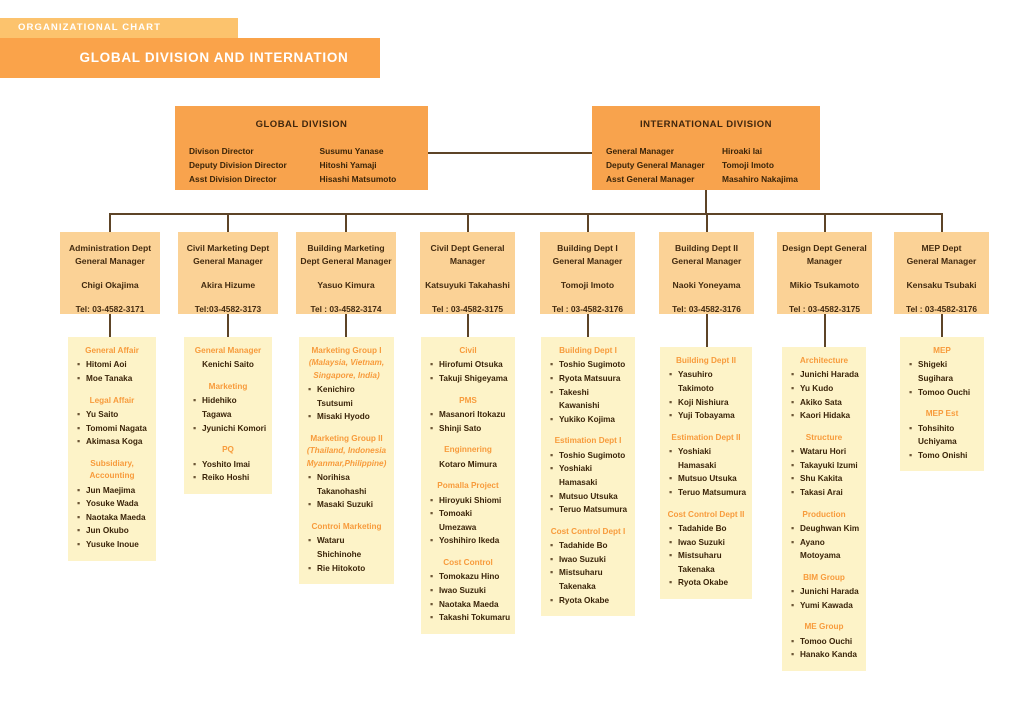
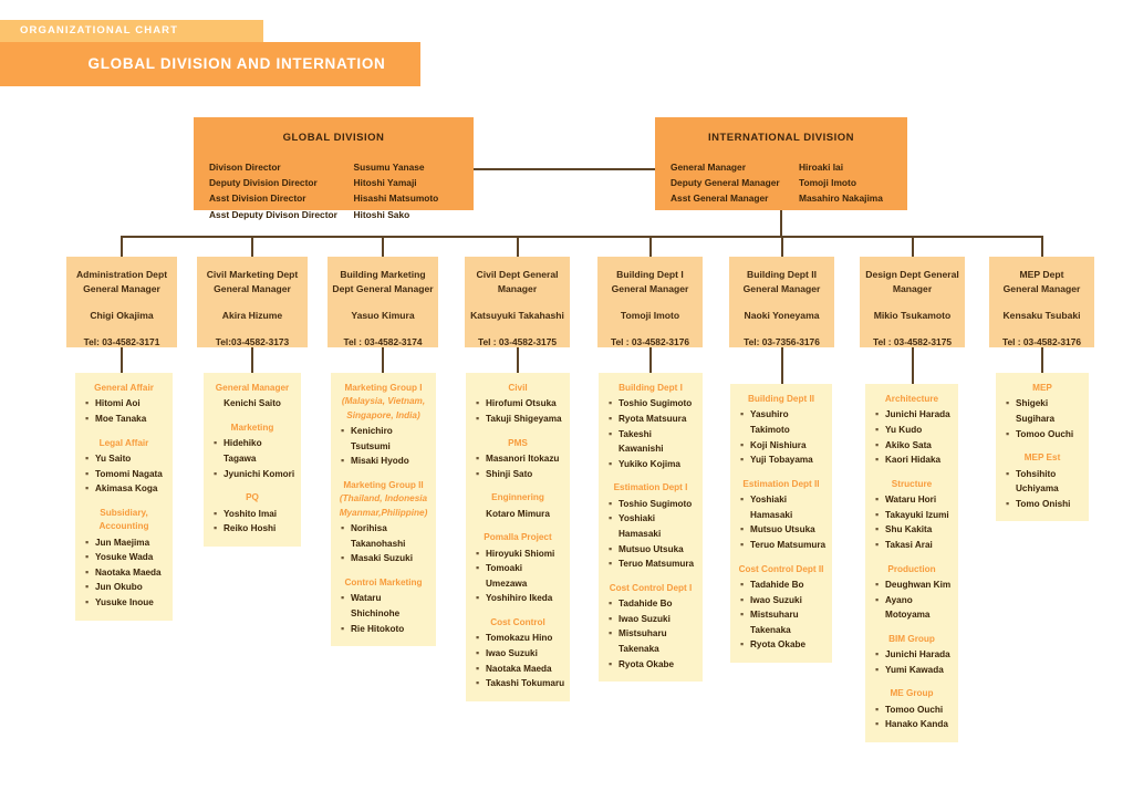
  ORGANIZATIONAL CHART
  GLOBAL DIVISION AND INTERNATION
  GLOBAL DIVISION
  Divison Director
  Susumu Yanase
  Deputy Division Director
  Hitoshi Yamaji
  Asst Division Director
  Hisashi Matsumoto
+ Asst Deputy Divison Director
+ Hitoshi Sako
  INTERNATIONAL DIVISION
  General Manager
  Hiroaki Iai
  Deputy General Manager
  Tomoji Imoto
  Asst General Manager
  Masahiro Nakajima
  Administration Dept
  General Manager
  Chigi Okajima
  Tel: 03-4582-3171
  Civil Marketing Dept
  General Manager
  Akira Hizume
  Tel:03-4582-3173
  Building Marketing
  Dept General Manager
  Yasuo Kimura
  Tel : 03-4582-3174
  Civil Dept General
  Manager
  Katsuyuki Takahashi
  Tel : 03-4582-3175
  Building Dept I
  General Manager
  Tomoji Imoto
  Tel : 03-4582-3176
  Building Dept II
  General Manager
  Naoki Yoneyama
- Tel: 03-4582-3176
+ Tel: 03-7356-3176
  Design Dept General
  Manager
  Mikio Tsukamoto
  Tel : 03-4582-3175
  MEP Dept
  General Manager
  Kensaku Tsubaki
  Tel : 03-4582-3176
  General Affair
  ▪
  Hitomi Aoi
  ▪
  Moe Tanaka
  Legal Affair
  ▪
  Yu Saito
  ▪
  Tomomi Nagata
  ▪
  Akimasa Koga
  Subsidiary,
  Accounting
  ▪
  Jun Maejima
  ▪
  Yosuke Wada
  ▪
  Naotaka Maeda
  ▪
  Jun Okubo
  ▪
  Yusuke Inoue
  General Manager
  Kenichi Saito
  Marketing
  ▪
  Hidehiko Tagawa
  ▪
  Jyunichi Komori
  PQ
  ▪
  Yoshito Imai
  ▪
  Reiko Hoshi
  Marketing Group I
  (Malaysia, Vietnam,
  Singapore, India)
  ▪
  Kenichiro Tsutsumi
  ▪
  Misaki Hyodo
  Marketing Group II
  (Thailand, Indonesia
  Myanmar,Philippine)
  ▪
  Norihisa Takanohashi
  ▪
  Masaki Suzuki
  Controi Marketing
  ▪
  Wataru Shichinohe
  ▪
  Rie Hitokoto
  Civil
  ▪
  Hirofumi Otsuka
  ▪
  Takuji Shigeyama
  PMS
  ▪
  Masanori Itokazu
  ▪
  Shinji Sato
  Enginnering
  Kotaro Mimura
  Pomalla Project
  ▪
  Hiroyuki Shiomi
  ▪
  Tomoaki Umezawa
  ▪
  Yoshihiro Ikeda
  Cost Control
  ▪
  Tomokazu Hino
  ▪
  Iwao Suzuki
  ▪
  Naotaka Maeda
  ▪
  Takashi Tokumaru
  Building Dept I
  ▪
  Toshio Sugimoto
  ▪
  Ryota Matsuura
  ▪
  Takeshi Kawanishi
  ▪
  Yukiko Kojima
  Estimation Dept I
  ▪
  Toshio Sugimoto
  ▪
  Yoshiaki Hamasaki
  ▪
  Mutsuo Utsuka
  ▪
  Teruo Matsumura
  Cost Control Dept I
  ▪
  Tadahide Bo
  ▪
  Iwao Suzuki
  ▪
  Mistsuharu Takenaka
  ▪
  Ryota Okabe
  Building Dept II
  ▪
  Yasuhiro Takimoto
  ▪
  Koji Nishiura
  ▪
  Yuji Tobayama
  Estimation Dept II
  ▪
  Yoshiaki Hamasaki
  ▪
  Mutsuo Utsuka
  ▪
  Teruo Matsumura
  Cost Control Dept II
  ▪
  Tadahide Bo
  ▪
  Iwao Suzuki
  ▪
  Mistsuharu Takenaka
  ▪
  Ryota Okabe
  Architecture
  ▪
  Junichi Harada
  ▪
  Yu Kudo
  ▪
  Akiko Sata
  ▪
  Kaori Hidaka
  Structure
  ▪
  Wataru Hori
  ▪
  Takayuki Izumi
  ▪
  Shu Kakita
  ▪
  Takasi Arai
  Production
  ▪
  Deughwan Kim
  ▪
  Ayano Motoyama
  BIM Group
  ▪
  Junichi Harada
  ▪
  Yumi Kawada
  ME Group
  ▪
  Tomoo Ouchi
  ▪
  Hanako Kanda
  MEP
  ▪
  Shigeki Sugihara
  ▪
  Tomoo Ouchi
  MEP Est
  ▪
  Tohsihito Uchiyama
  ▪
  Tomo Onishi
